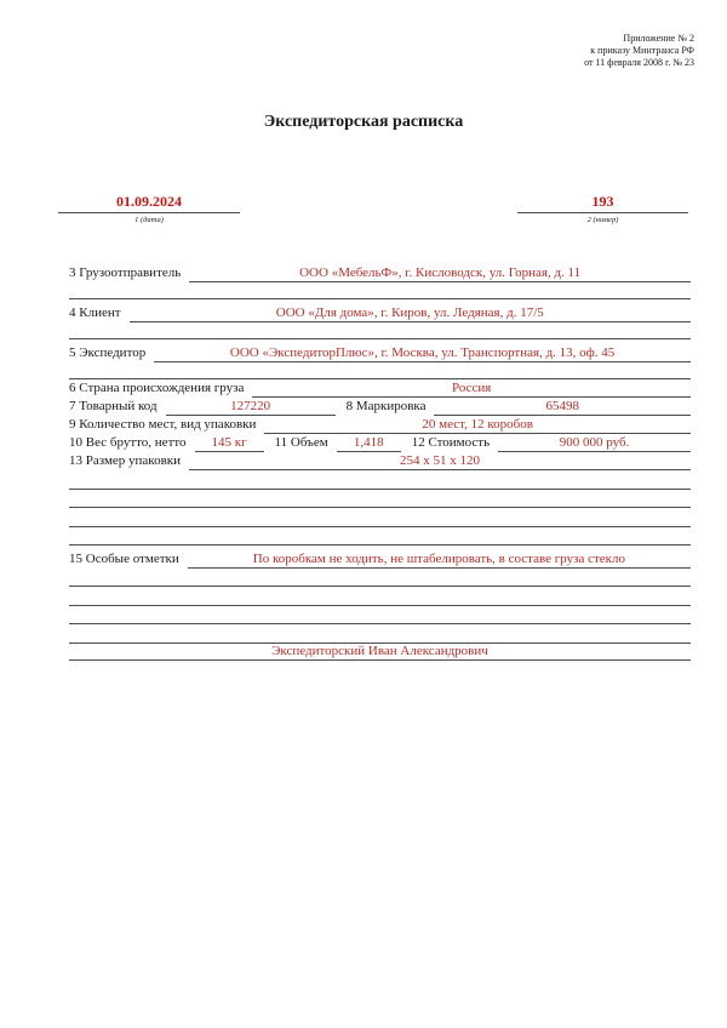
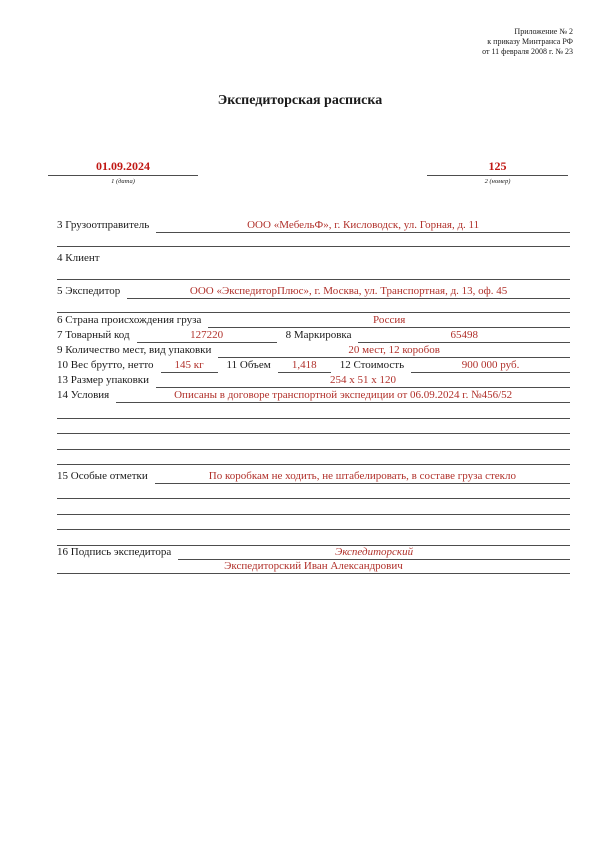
  Приложение № 2
  к приказу Минтранса РФ
  от 11 февраля 2008 г. № 23
  Экспедиторская расписка
  01.09.2024
- 193
+ 125
  3 Грузоотправитель
  ООО «МебельФ», г. Кисловодск, ул. Горная, д. 11
  4 Клиент
- ООО «Для дома», г. Киров, ул. Ледяная, д. 17/5
  5 Экспедитор
  ООО «ЭкспедиторПлюс», г. Москва, ул. Транспортная, д. 13, оф. 45
  6 Страна происхождения груза
  Россия
  7 Товарный код
  127220
  8 Маркировка
  65498
  9 Количество мест, вид упаковки
  20 мест, 12 коробов
  10 Вес брутто, нетто
  145 кг
  11 Объем
  1,418
  12 Стоимость
  900 000 руб.
  13 Размер упаковки
  254 x 51 x 120
+ 14 Условия
+ Описаны в договоре транспортной экспедиции от 06.09.2024 г. №456/52
  15 Особые отметки
  По коробкам не ходить, не штабелировать, в составе груза стекло
+ 16 Подпись экспедитора
+ Экспедиторский
  Экспедиторский Иван Александрович
